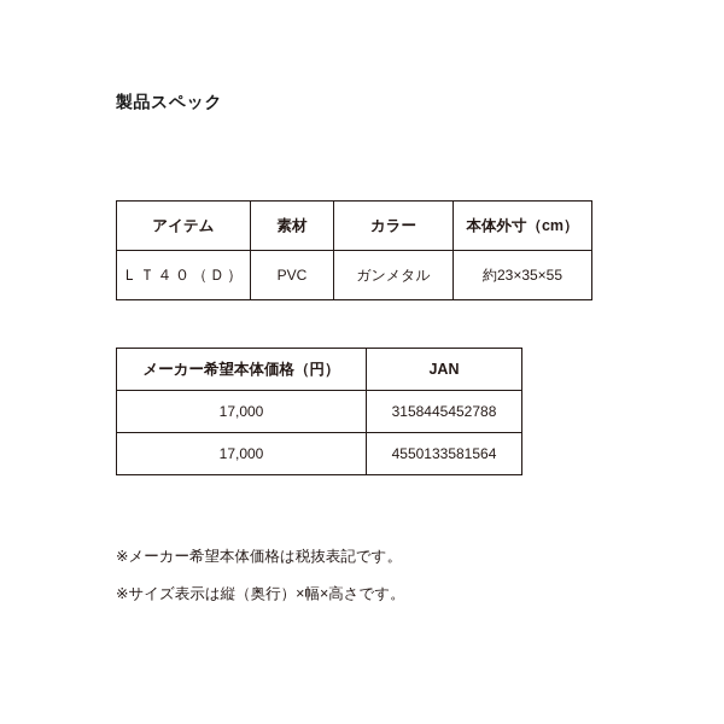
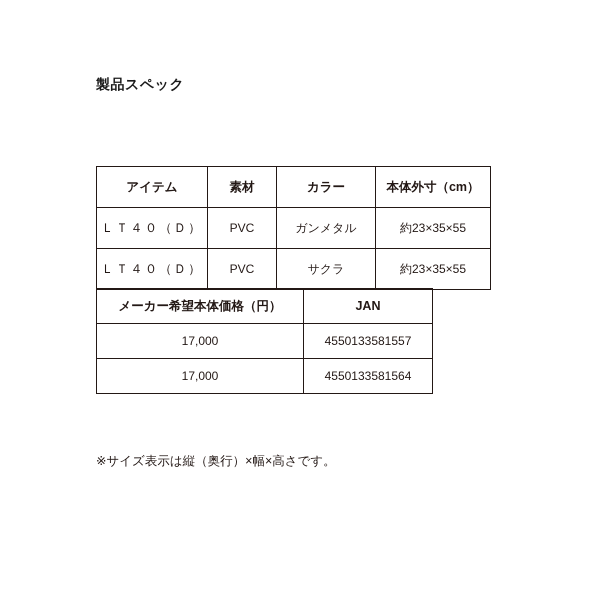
  製品スペック
  アイテム	素材	カラー	本体外寸（cm）
  ＬＴ４０（Ｄ）	PVC	ガンメタル	約23×35×55
+ ＬＴ４０（Ｄ）	PVC	サクラ	約23×35×55
  メーカー希望本体価格（円）	JAN
- 17,000	3158445452788
+ 17,000	4550133581557
  17,000	4550133581564
- ※メーカー希望本体価格は税抜表記です。
  ※サイズ表示は縦（奥行）×幅×高さです。
